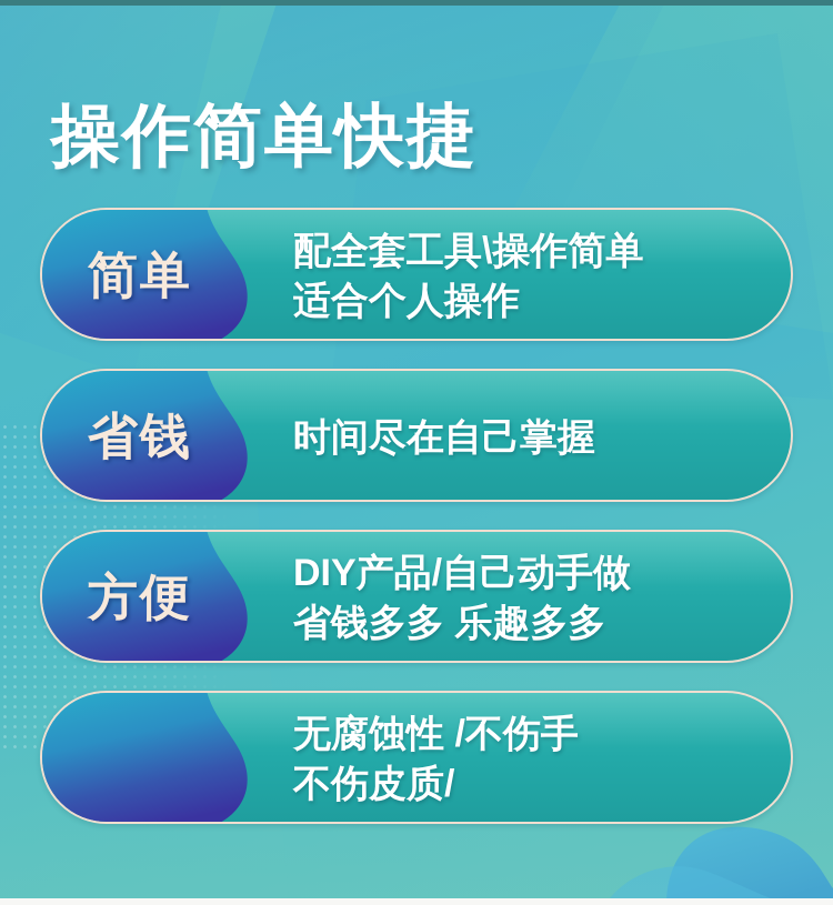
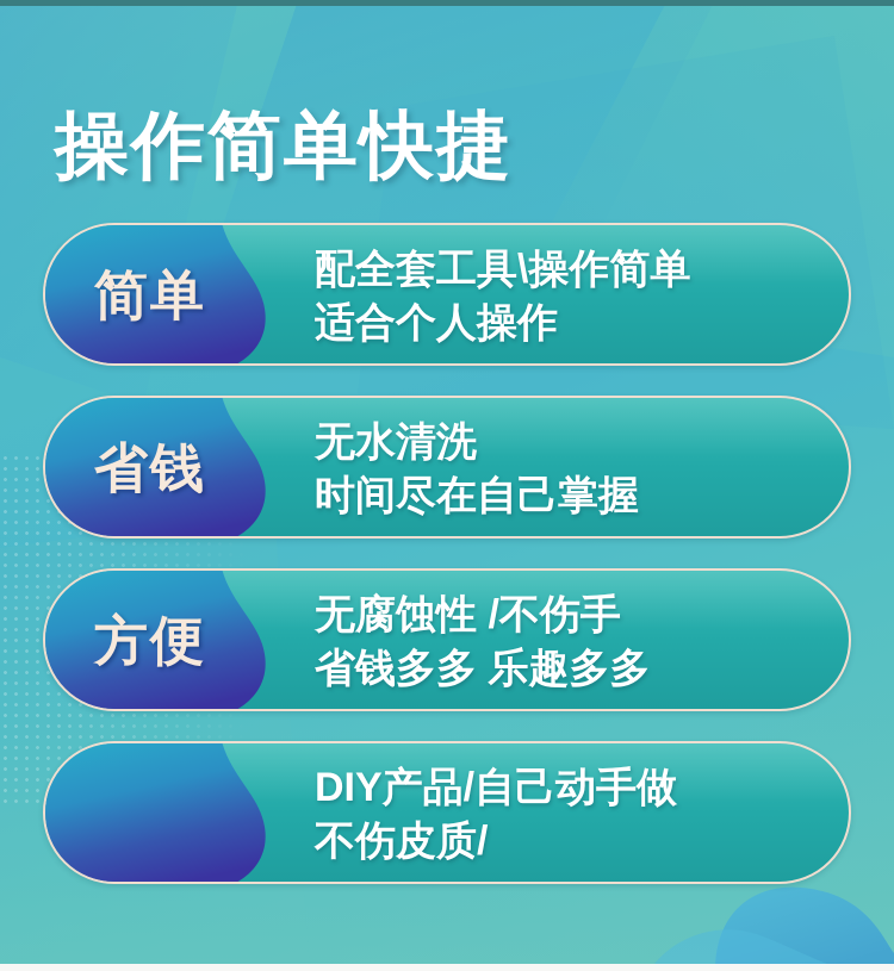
  操作简单快捷
  简单
  配全套工具\操作简单
  适合个人操作
  省钱
+ 无水清洗
  时间尽在自己掌握
  方便
- DIY产品/自己动手做
+ 无腐蚀性 /不伤手
  省钱多多 乐趣多多
- 无腐蚀性 /不伤手
+ DIY产品/自己动手做
  不伤皮质/
